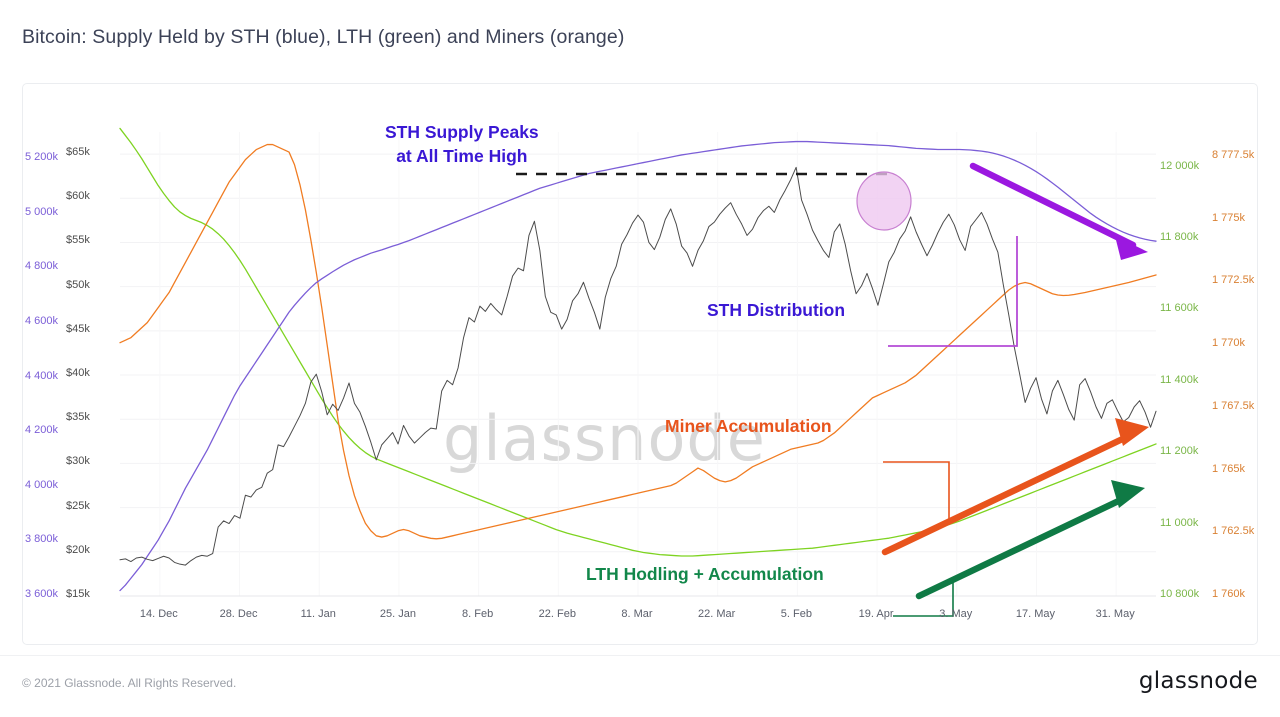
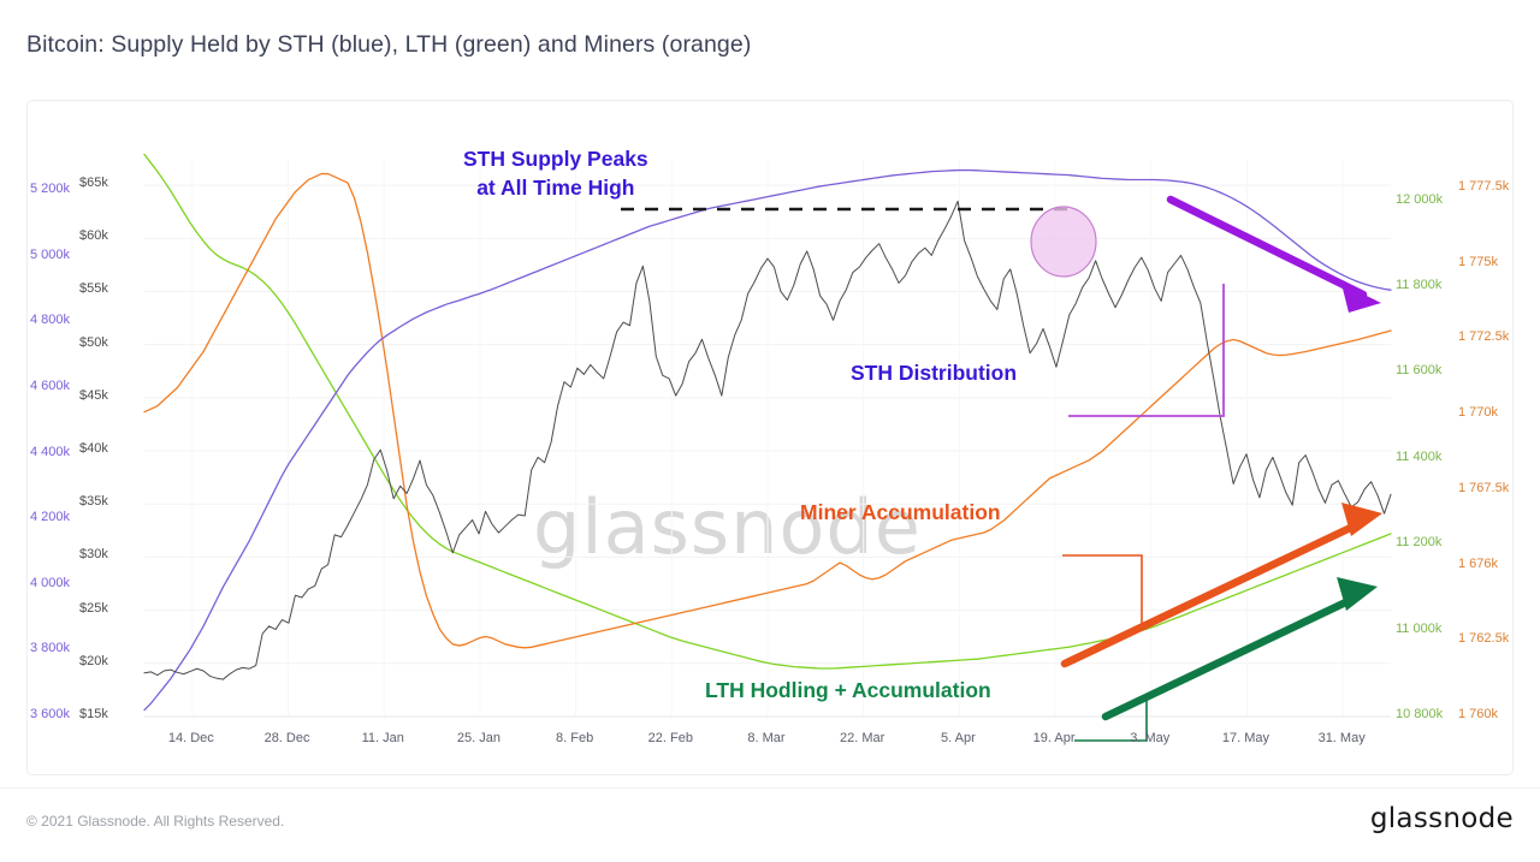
  Bitcoin: Supply Held by STH (blue), LTH (green) and Miners (orange)
  glassnode
  © 2021 Glassnode. All Rights Reserved.
  glassnode
  $65k
  $60k
  $55k
  $50k
  $45k
  $40k
  $35k
  $30k
  $25k
  $20k
  $15k
  5 200k
  5 000k
  4 800k
  4 600k
  4 400k
  4 200k
  4 000k
  3 800k
  3 600k
  12 000k
  11 800k
  11 600k
  11 400k
  11 200k
  11 000k
  10 800k
- 8 777.5k
+ 1 777.5k
  1 775k
  1 772.5k
  1 770k
  1 767.5k
- 1 765k
+ 1 676k
  1 762.5k
  1 760k
  14. Dec
  28. Dec
  11. Jan
  25. Jan
  8. Feb
  22. Feb
  8. Mar
  22. Mar
- 5. Feb
+ 5. Apr
  19. Apr
  3. May
  17. May
  31. May
  STH Supply Peaks
  at All Time High
  STH Distribution
  Miner Accumulation
  LTH Hodling + Accumulation
